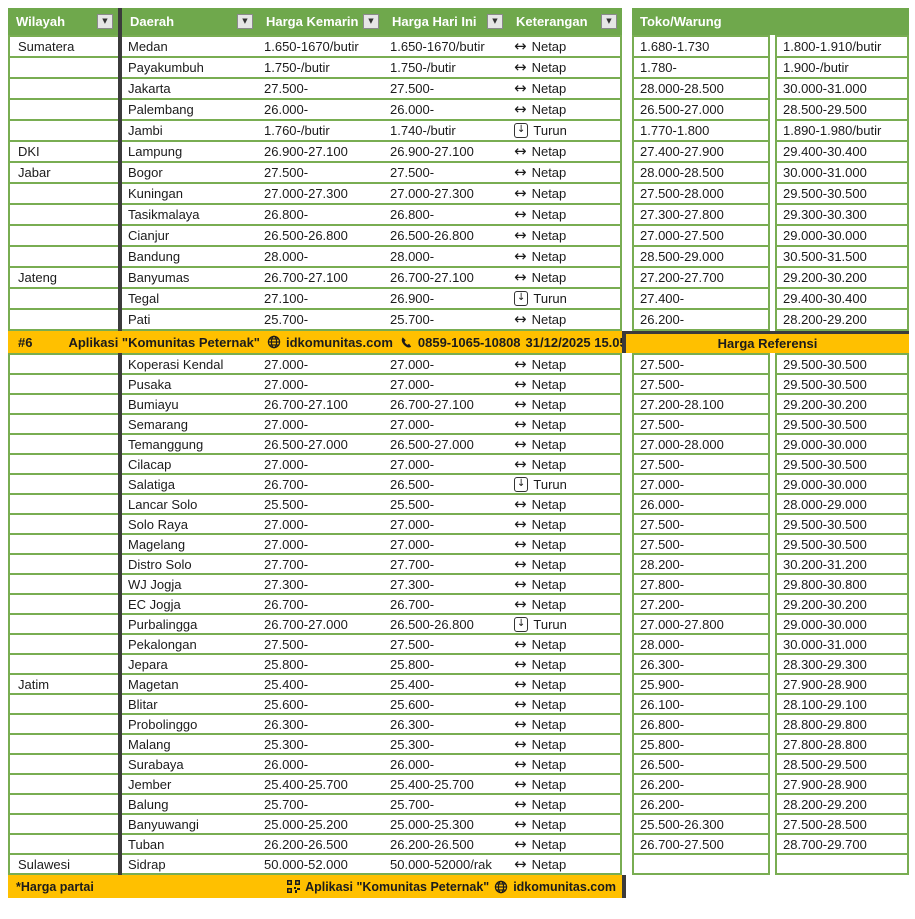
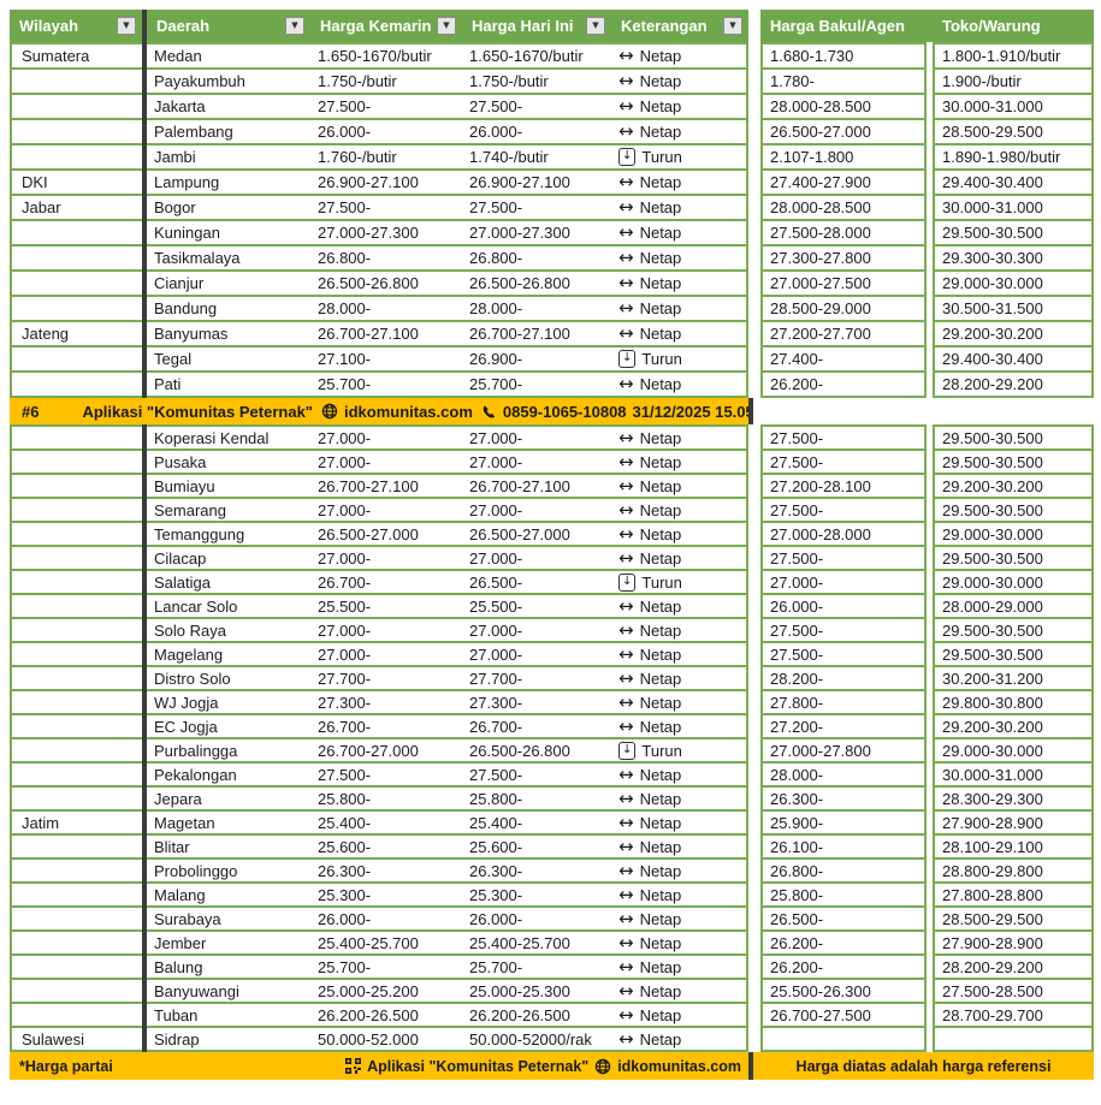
  Wilayah
  ▼
  Daerah
  ▼
  Harga Kemarin
  ▼
  Harga Hari Ini
  ▼
  Keterangan
  ▼
+ Harga Bakul/Agen
  Toko/Warung
  Sumatera
  Medan
  1.650-1670/butir
  1.650-1670/butir
  ↔
  Netap
  1.680-1.730
  1.800-1.910/butir
  Payakumbuh
  1.750-/butir
  1.750-/butir
  ↔
  Netap
  1.780-
  1.900-/butir
  Jakarta
  27.500-
  27.500-
  ↔
  Netap
  28.000-28.500
  30.000-31.000
  Palembang
  26.000-
  26.000-
  ↔
  Netap
  26.500-27.000
  28.500-29.500
  Jambi
  1.760-/butir
  1.740-/butir
  ↓
  Turun
- 1.770-1.800
+ 2.107-1.800
  1.890-1.980/butir
  DKI
  Lampung
  26.900-27.100
  26.900-27.100
  ↔
  Netap
  27.400-27.900
  29.400-30.400
  Jabar
  Bogor
  27.500-
  27.500-
  ↔
  Netap
  28.000-28.500
  30.000-31.000
  Kuningan
  27.000-27.300
  27.000-27.300
  ↔
  Netap
  27.500-28.000
  29.500-30.500
  Tasikmalaya
  26.800-
  26.800-
  ↔
  Netap
  27.300-27.800
  29.300-30.300
  Cianjur
  26.500-26.800
  26.500-26.800
  ↔
  Netap
  27.000-27.500
  29.000-30.000
  Bandung
  28.000-
  28.000-
  ↔
  Netap
  28.500-29.000
  30.500-31.500
  Jateng
  Banyumas
  26.700-27.100
  26.700-27.100
  ↔
  Netap
  27.200-27.700
  29.200-30.200
  Tegal
  27.100-
  26.900-
  ↓
  Turun
  27.400-
  29.400-30.400
  Pati
  25.700-
  25.700-
  ↔
  Netap
  26.200-
  28.200-29.200
  #6
  Aplikasi "Komunitas Peternak"
  idkomunitas.com
  0859-1065-10808
  31/12/2025 15.0
- Harga Referensi
  Koperasi Kendal
  27.000-
  27.000-
  ↔
  Netap
  27.500-
  29.500-30.500
  Pusaka
  27.000-
  27.000-
  ↔
  Netap
  27.500-
  29.500-30.500
  Bumiayu
  26.700-27.100
  26.700-27.100
  ↔
  Netap
  27.200-28.100
  29.200-30.200
  Semarang
  27.000-
  27.000-
  ↔
  Netap
  27.500-
  29.500-30.500
  Temanggung
  26.500-27.000
  26.500-27.000
  ↔
  Netap
  27.000-28.000
  29.000-30.000
  Cilacap
  27.000-
  27.000-
  ↔
  Netap
  27.500-
  29.500-30.500
  Salatiga
  26.700-
  26.500-
  ↓
  Turun
  27.000-
  29.000-30.000
  Lancar Solo
  25.500-
  25.500-
  ↔
  Netap
  26.000-
  28.000-29.000
  Solo Raya
  27.000-
  27.000-
  ↔
  Netap
  27.500-
  29.500-30.500
  Magelang
  27.000-
  27.000-
  ↔
  Netap
  27.500-
  29.500-30.500
  Distro Solo
  27.700-
  27.700-
  ↔
  Netap
  28.200-
  30.200-31.200
  WJ Jogja
  27.300-
  27.300-
  ↔
  Netap
  27.800-
  29.800-30.800
  EC Jogja
  26.700-
  26.700-
  ↔
  Netap
  27.200-
  29.200-30.200
  Purbalingga
  26.700-27.000
  26.500-26.800
  ↓
  Turun
  27.000-27.800
  29.000-30.000
  Pekalongan
  27.500-
  27.500-
  ↔
  Netap
  28.000-
  30.000-31.000
  Jepara
  25.800-
  25.800-
  ↔
  Netap
  26.300-
  28.300-29.300
  Jatim
  Magetan
  25.400-
  25.400-
  ↔
  Netap
  25.900-
  27.900-28.900
  Blitar
  25.600-
  25.600-
  ↔
  Netap
  26.100-
  28.100-29.100
  Probolinggo
  26.300-
  26.300-
  ↔
  Netap
  26.800-
  28.800-29.800
  Malang
  25.300-
  25.300-
  ↔
  Netap
  25.800-
  27.800-28.800
  Surabaya
  26.000-
  26.000-
  ↔
  Netap
  26.500-
  28.500-29.500
  Jember
  25.400-25.700
  25.400-25.700
  ↔
  Netap
  26.200-
  27.900-28.900
  Balung
  25.700-
  25.700-
  ↔
  Netap
  26.200-
  28.200-29.200
  Banyuwangi
  25.000-25.200
  25.000-25.300
  ↔
  Netap
  25.500-26.300
  27.500-28.500
  Tuban
  26.200-26.500
  26.200-26.500
  ↔
  Netap
  26.700-27.500
  28.700-29.700
  Sulawesi
  Sidrap
  50.000-52.000
  50.000-52000/rak
  ↔
  Netap
  *Harga partai
  Aplikasi "Komunitas Peternak"
  idkomunitas.com
+ Harga diatas adalah harga referensi
